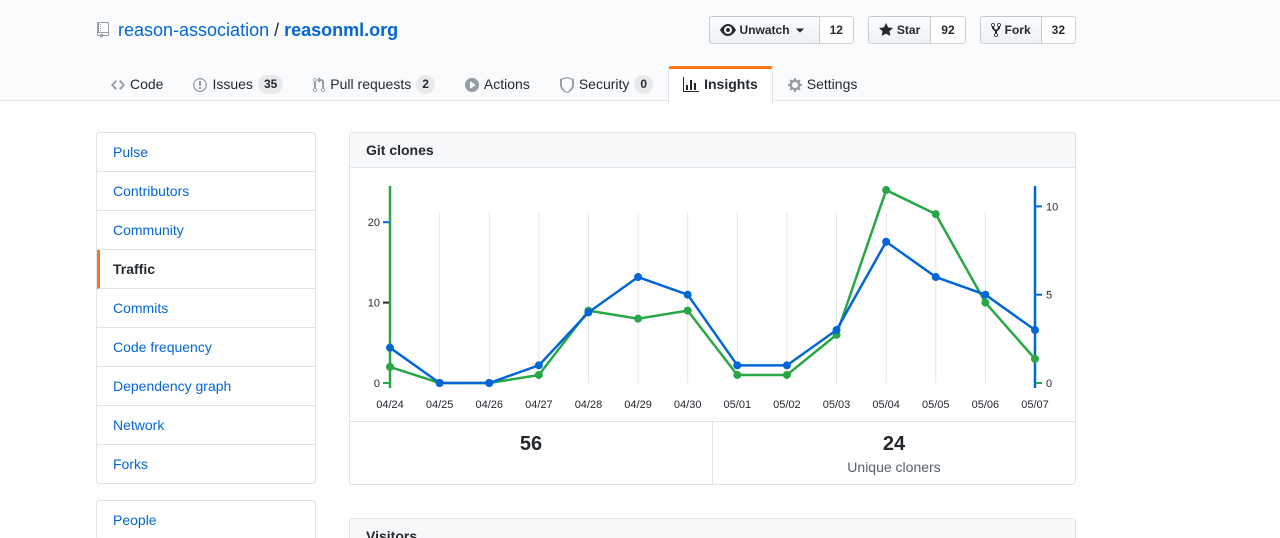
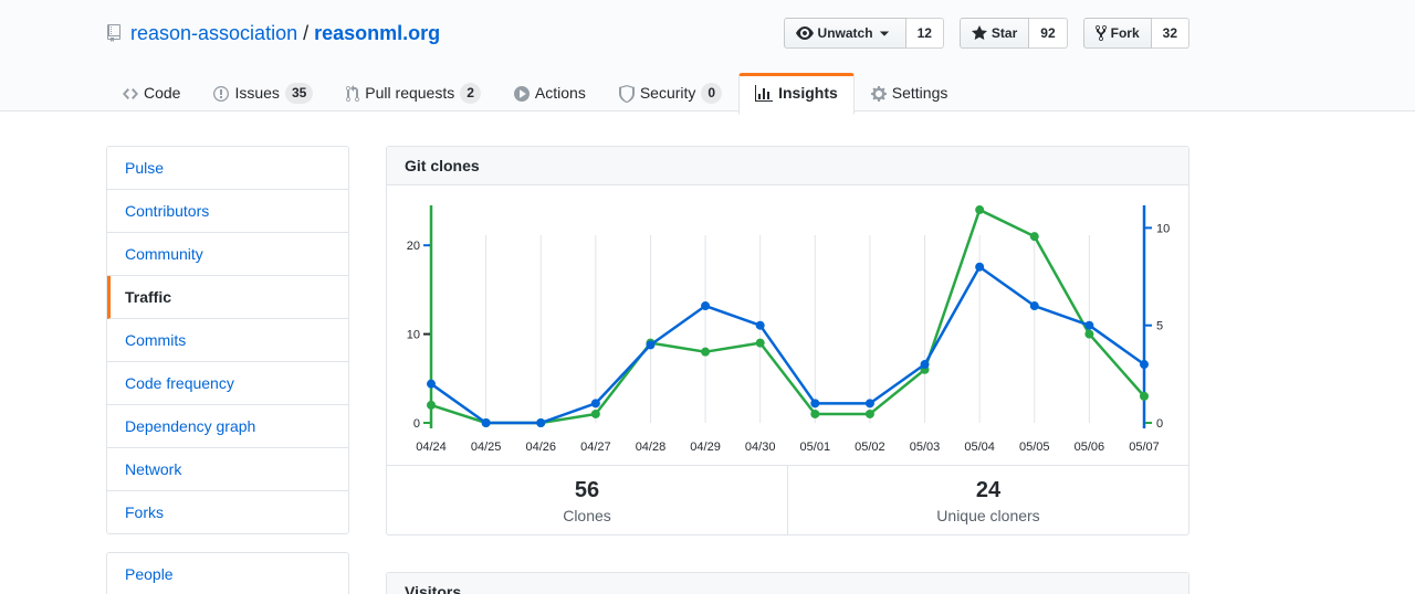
  reason-association
  /
  reasonml.org
  Unwatch
  12
  Star
  92
  Fork
  32
  Code
  Issues
  35
  Pull requests
  2
  Actions
  Security
  0
  Insights
  Settings
  Pulse
  Contributors
  Community
  Traffic
  Commits
  Code frequency
  Dependency graph
  Network
  Forks
  People
  Git clones
  0
  10
  20
  0
  5
  10
  04/24
  04/25
  04/26
  04/27
  04/28
  04/29
  04/30
  05/01
  05/02
  05/03
  05/04
  05/05
  05/06
  05/07
  56
+ Clones
  24
  Unique cloners
  Visitors
